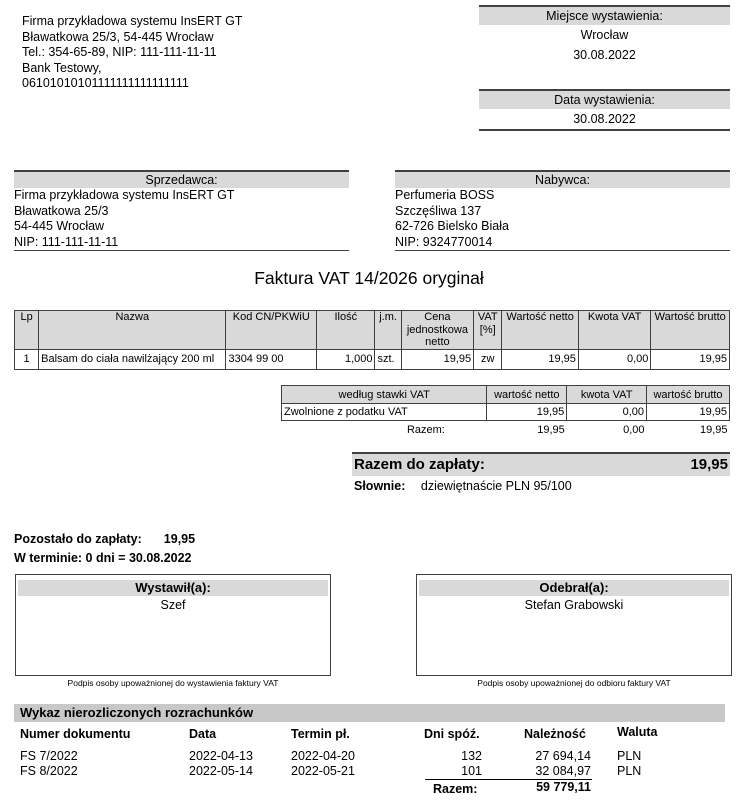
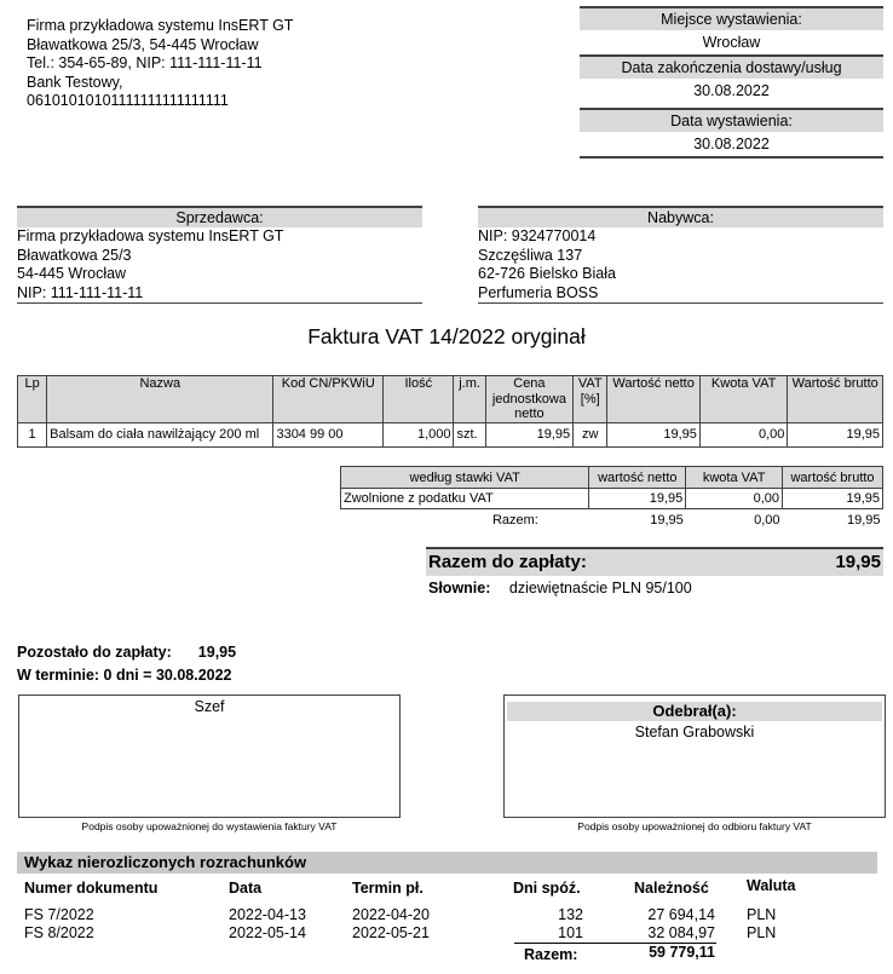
  Firma przykładowa systemu InsERT GT
  Bławatkowa 25/3, 54-445 Wrocław
  Tel.: 354-65-89, NIP: 111-111-11-11
  Bank Testowy,
  06101010101111111111111111
  Miejsce wystawienia:
  Wrocław
+ Data zakończenia dostawy/usług
  30.08.2022
  Data wystawienia:
  30.08.2022
  Sprzedawca:
  Firma przykładowa systemu InsERT GT
  Bławatkowa 25/3
  54-445 Wrocław
  NIP: 111-111-11-11
  Nabywca:
- Perfumeria BOSS
+ NIP: 9324770014
  Szczęśliwa 137
  62-726 Bielsko Biała
- NIP: 9324770014
+ Perfumeria BOSS
- Faktura VAT 14/2026 oryginał
+ Faktura VAT 14/2022 oryginał
  Lp	Nazwa	Kod CN/PKWiU	Ilość	j.m.	Cena jednostkowa netto	VAT [%]	Wartość netto	Kwota VAT	Wartość brutto
  1	Balsam do ciała nawilżający 200 ml	3304 99 00	1,000	szt.	19,95	zw	19,95	0,00	19,95
  według stawki VAT	wartość netto	kwota VAT	wartość brutto
  Zwolnione z podatku VAT	19,95	0,00	19,95
  Razem:	19,95	0,00	19,95
  Razem do zapłaty:
  19,95
  Słownie: dziewiętnaście PLN 95/100
  Pozostało do zapłaty: 19,95
  W terminie: 0 dni = 30.08.2022
- Wystawił(a):
  Szef
  Podpis osoby upoważnionej do wystawienia faktury VAT
  Odebrał(a):
  Stefan Grabowski
  Podpis osoby upoważnionej do odbioru faktury VAT
  Wykaz nierozliczonych rozrachunków
  Numer dokumentu
  Data
  Termin pł.
  Dni spóź.
  Należność
  Waluta
  FS 7/2022
  2022-04-13
  2022-04-20
  132
  27 694,14
  PLN
  FS 8/2022
  2022-05-14
  2022-05-21
  101
  32 084,97
  PLN
  Razem:
  59 779,11
